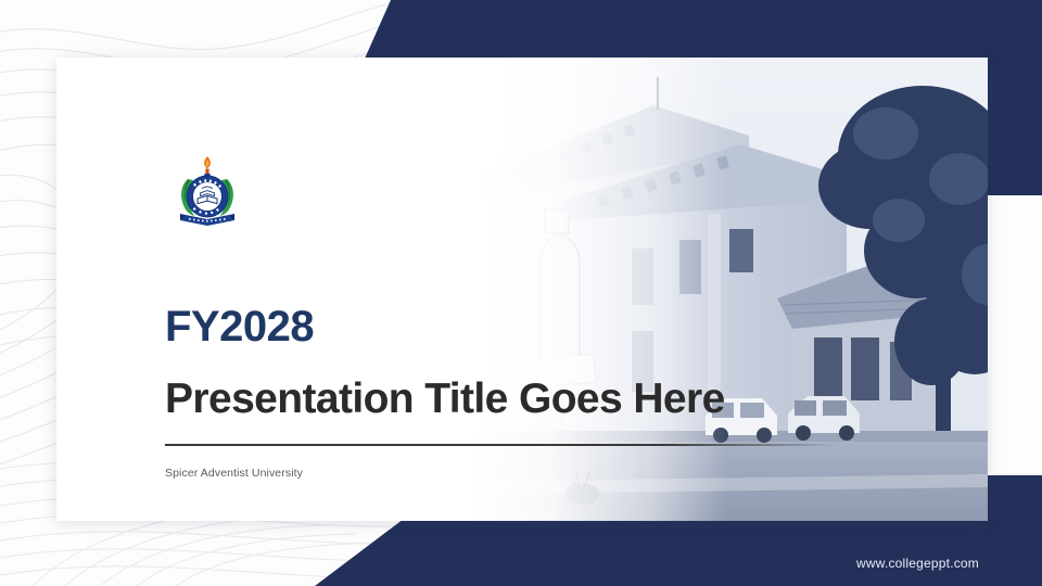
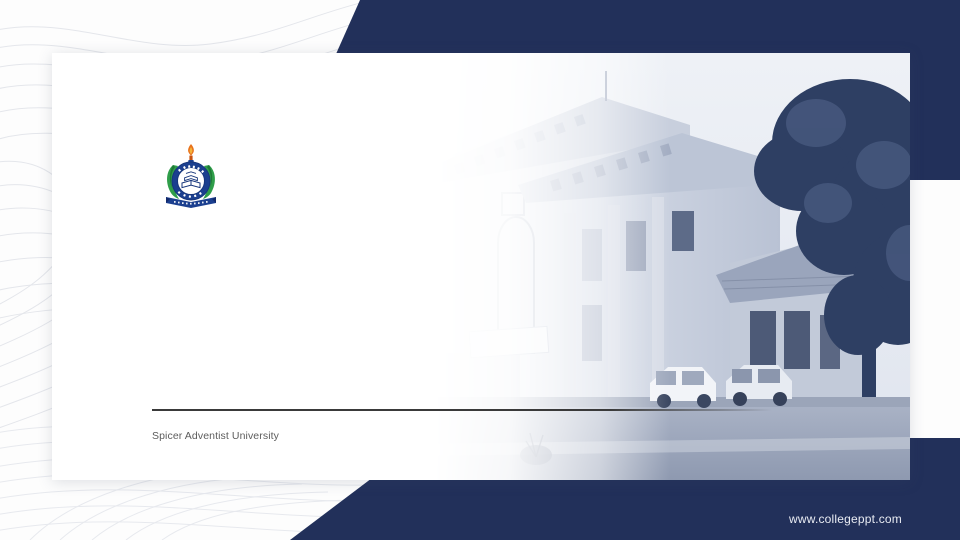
- FY2028
- Presentation Title Goes Here
  Spicer Adventist University
  www.collegeppt.com
